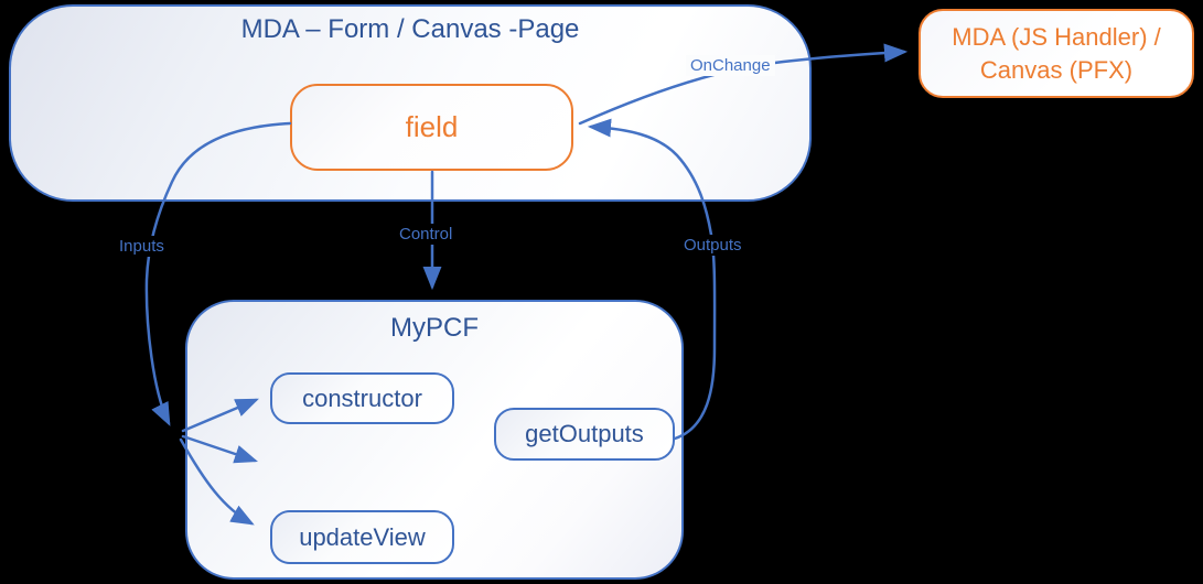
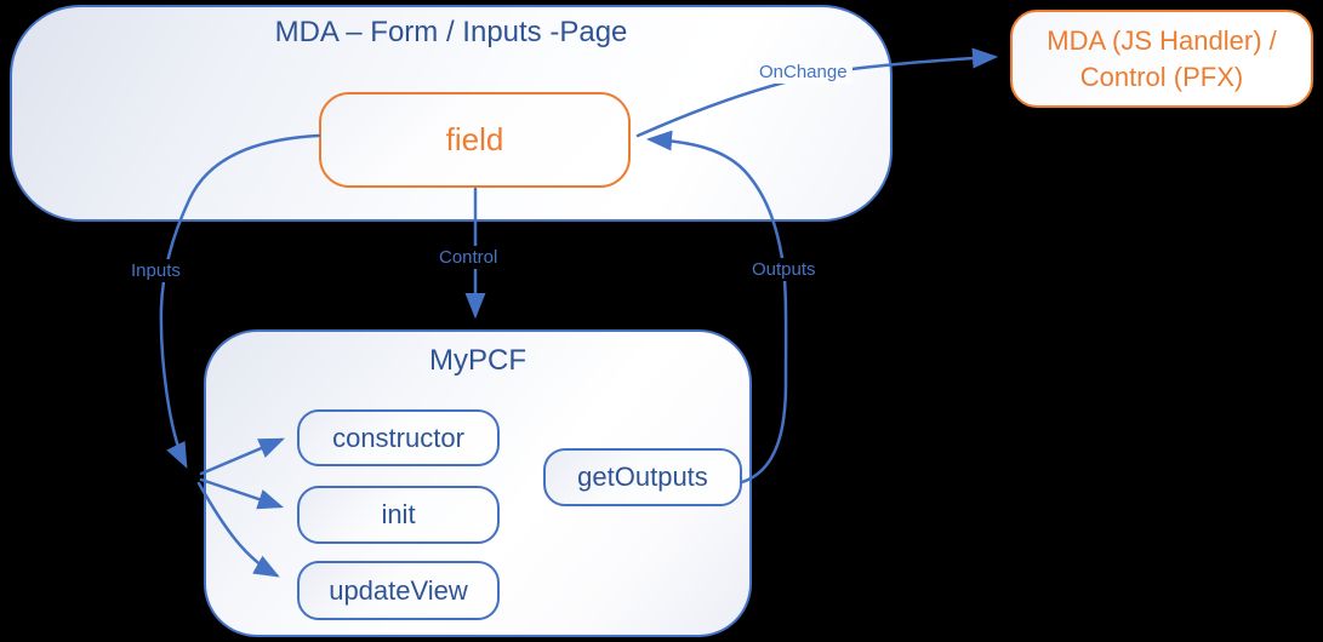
- MDA – Form / Canvas -Page
+ MDA – Form / Inputs -Page
  field
- MDA (JS Handler) / Canvas (PFX)
+ MDA (JS Handler) / Control (PFX)
  MyPCF
  constructor
+ init
  updateView
  getOutputs
  OnChange
  Control
  Inputs
  Outputs
